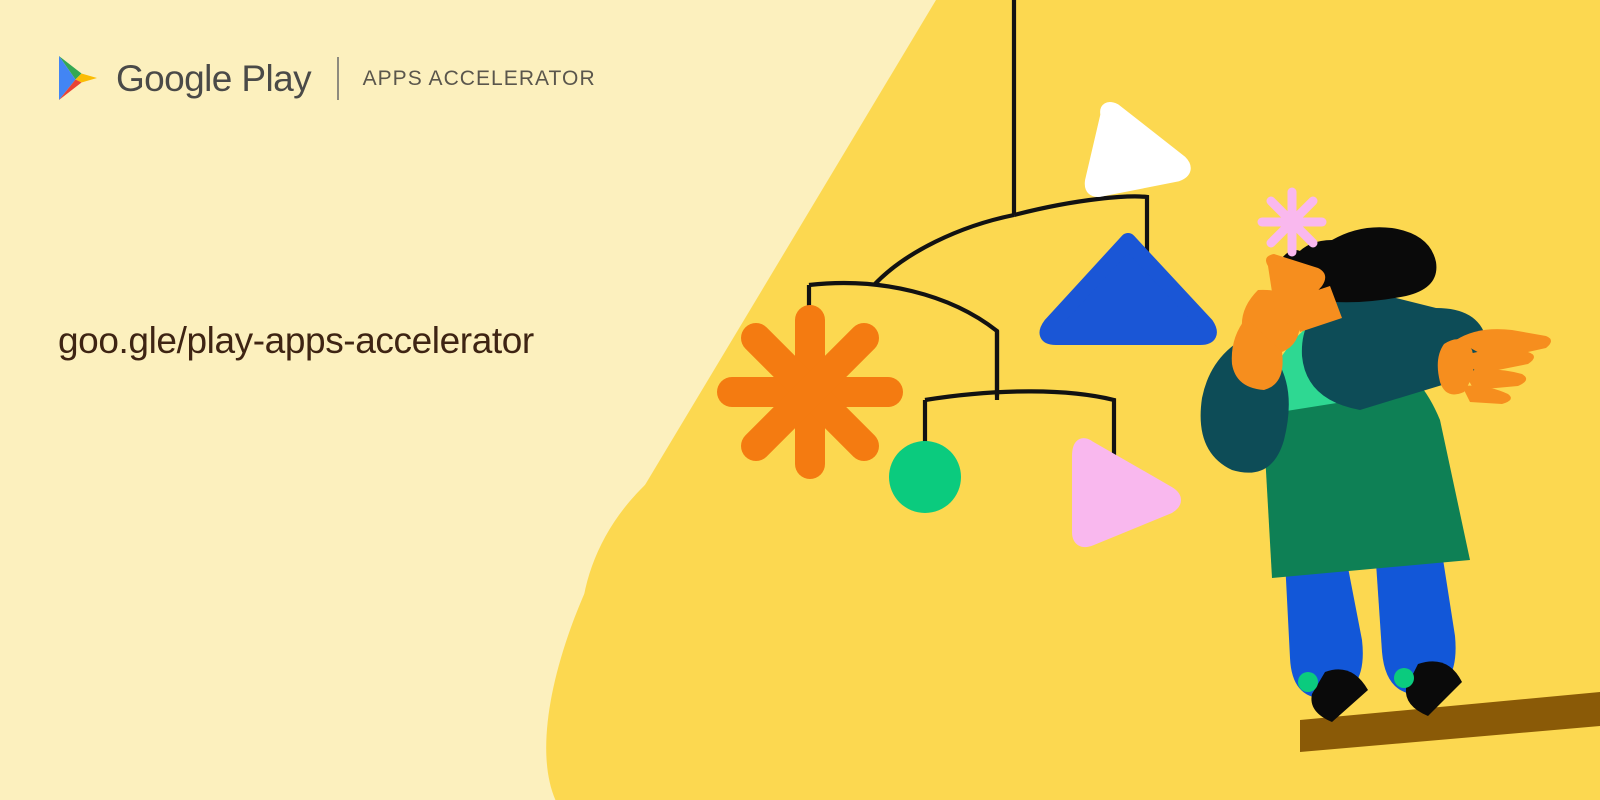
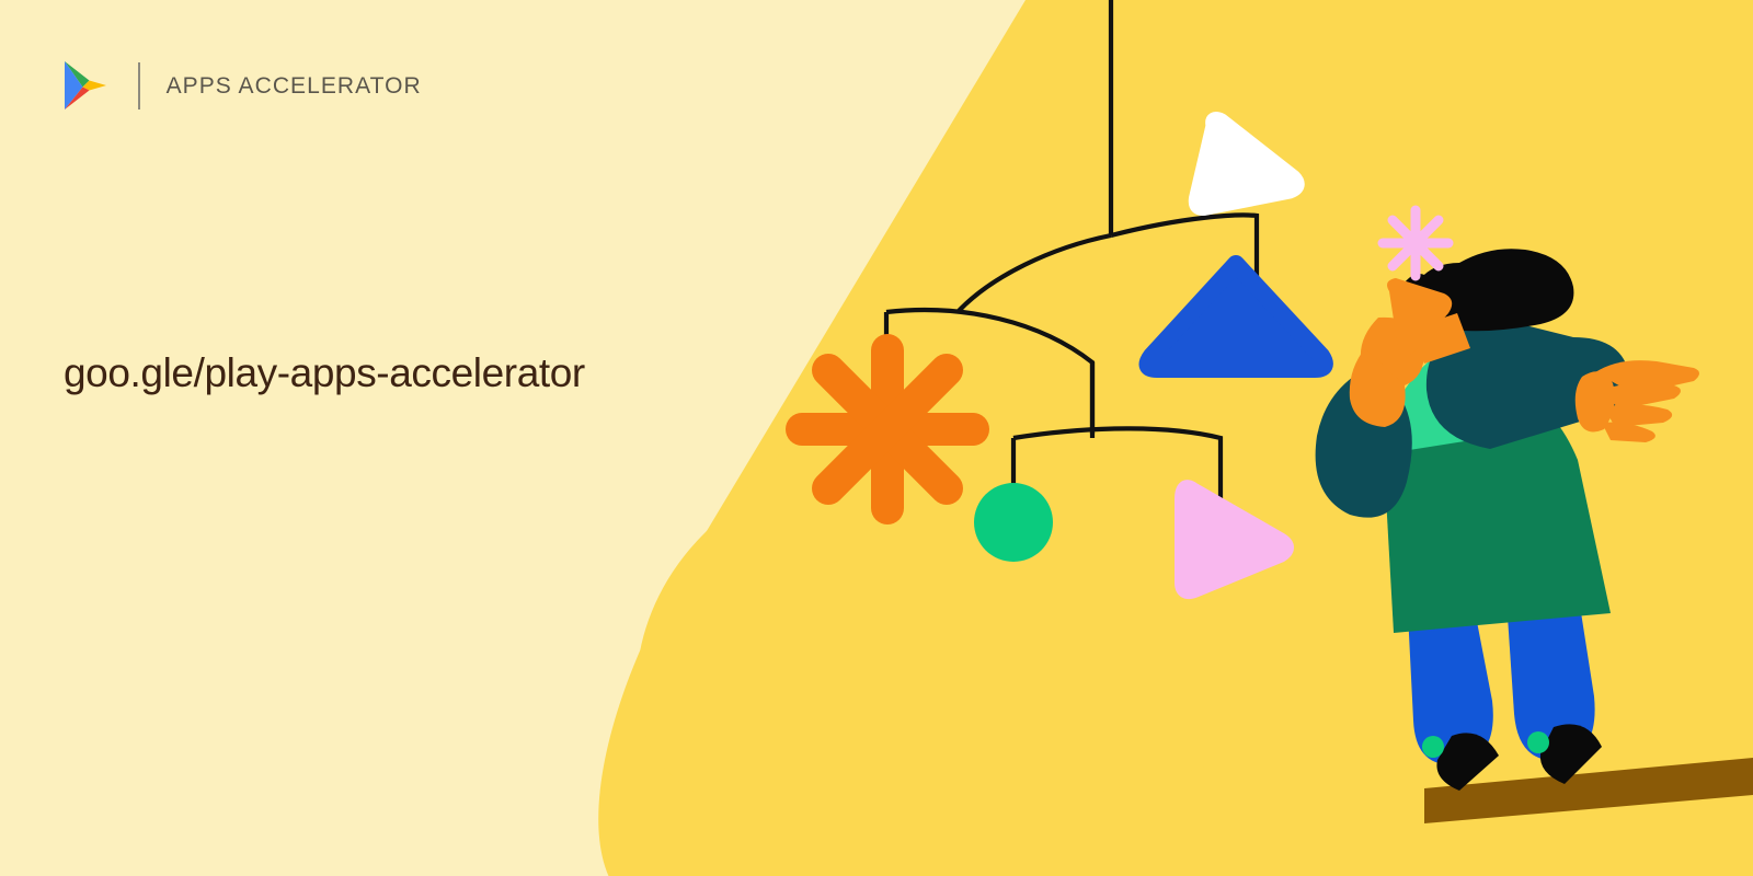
- Google Play
  APPS ACCELERATOR
  goo.gle/play-apps-accelerator
